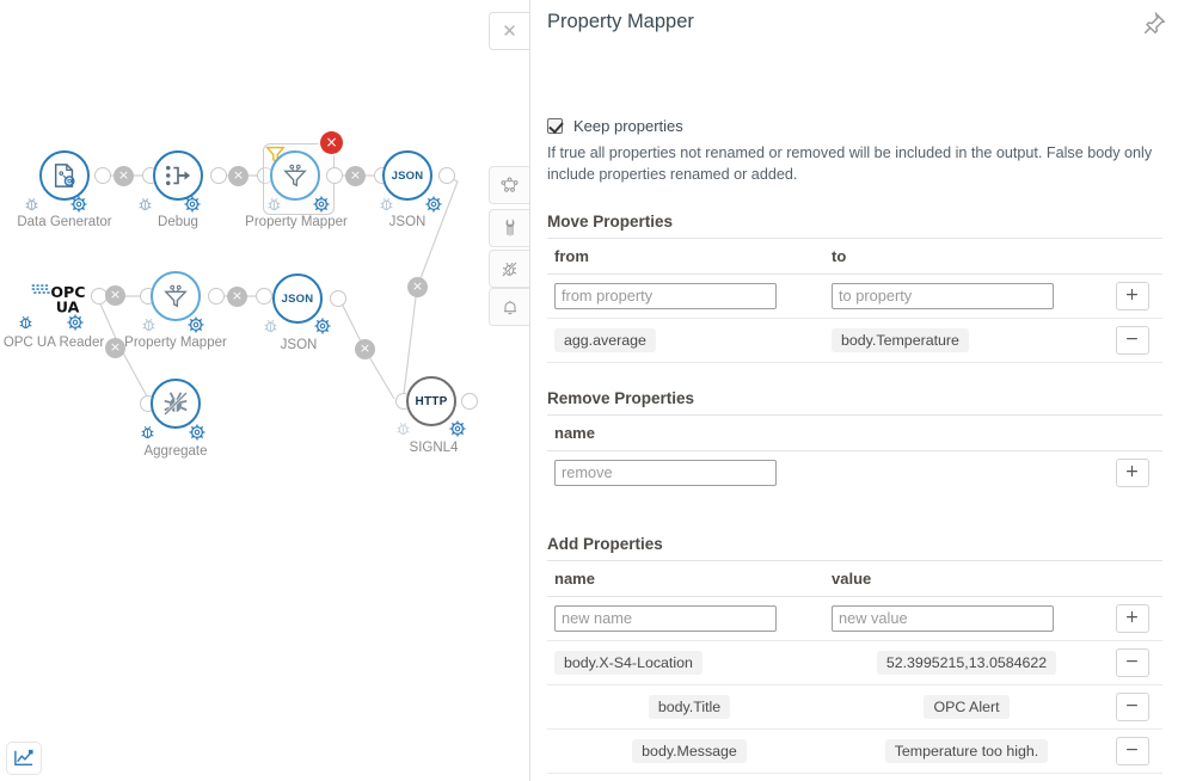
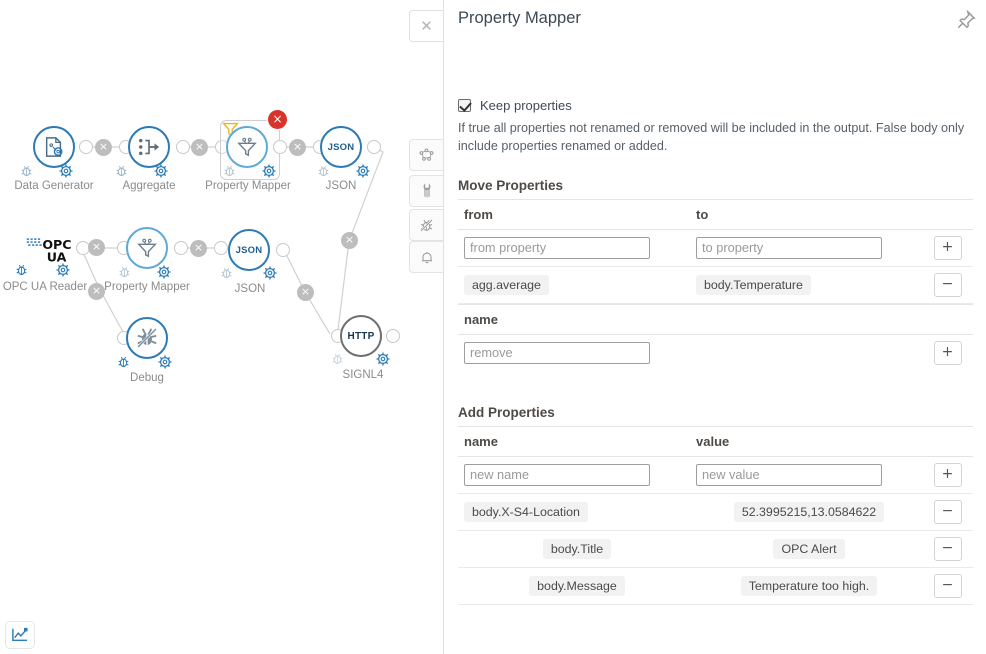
  Data Generator
  ×
- Debug
+ Aggregate
  ×
  ×
  Property Mapper
  ×
  JSON
  JSON
  OPC
  UA
  OPC UA Reader
  ×
  ×
  Property Mapper
  ×
  JSON
  JSON
  ×
  ×
- Aggregate
+ Debug
  HTTP
  SIGNL4
  ✕
  Property Mapper
  Keep properties
  If true all properties not renamed or removed will be included in the output. False body only include properties renamed or added.
  Move Properties
  from	to
  from property	to property	+
  agg.average	body.Temperature	−
- Remove Properties
  name
  remove		+
  Add Properties
  name	value
  new name	new value	+
  body.X-S4-Location	52.3995215,13.0584622	−
  body.Title	OPC Alert	−
  body.Message	Temperature too high.	−
